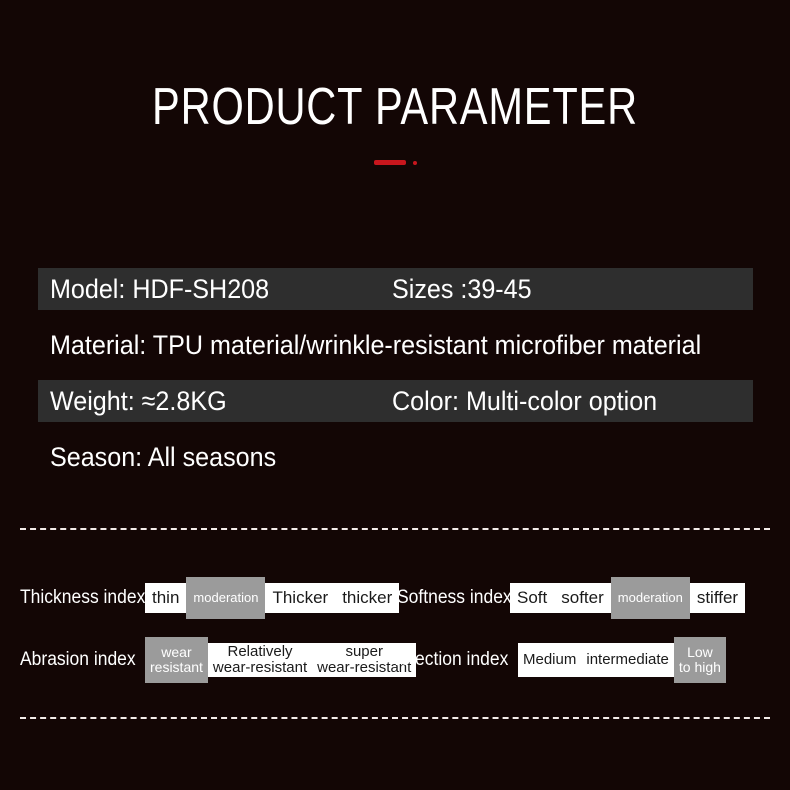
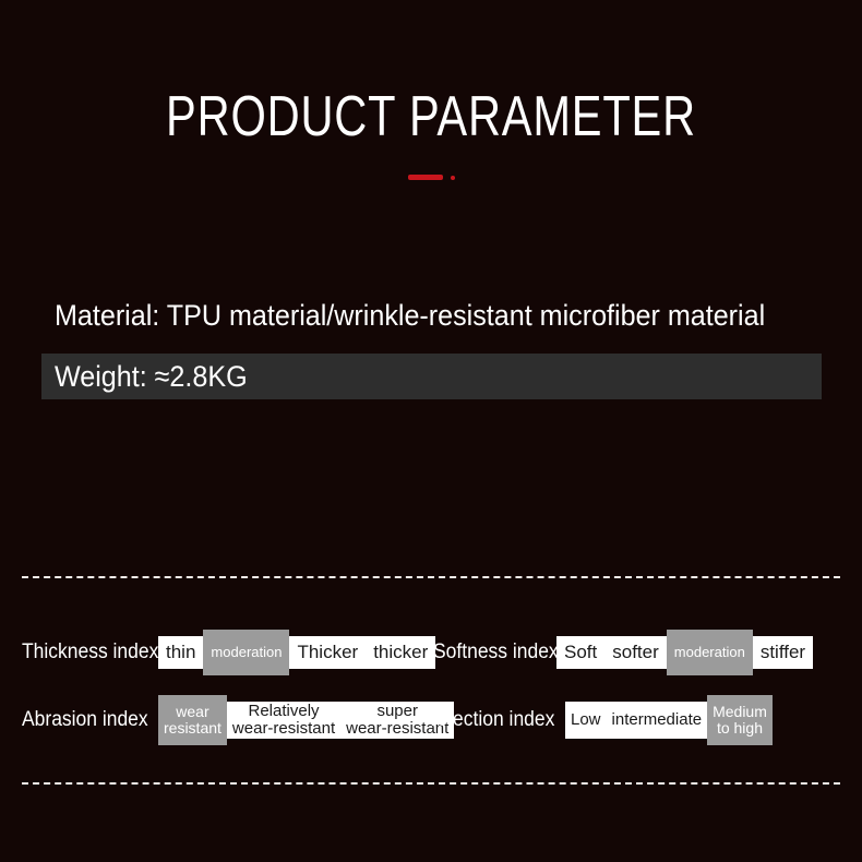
  PRODUCT PARAMETER
- Model: HDF-SH208
- Sizes :39-45
  Material: TPU material/wrinkle-resistant microfiber material
  Weight: ≈2.8KG
- Color: Multi-color option
- Season: All seasons
  Thickness index
  thin
  moderation
  Thicker
  thicker
  Softness index
  Soft
  softer
  moderation
  stiffer
  Abrasion index
  wear
  resistant
  Relatively
  wear-resistant
  super
  wear-resistant
  Protection index
- Medium
+ Low
  intermediate
- Low
+ Medium
  to high
